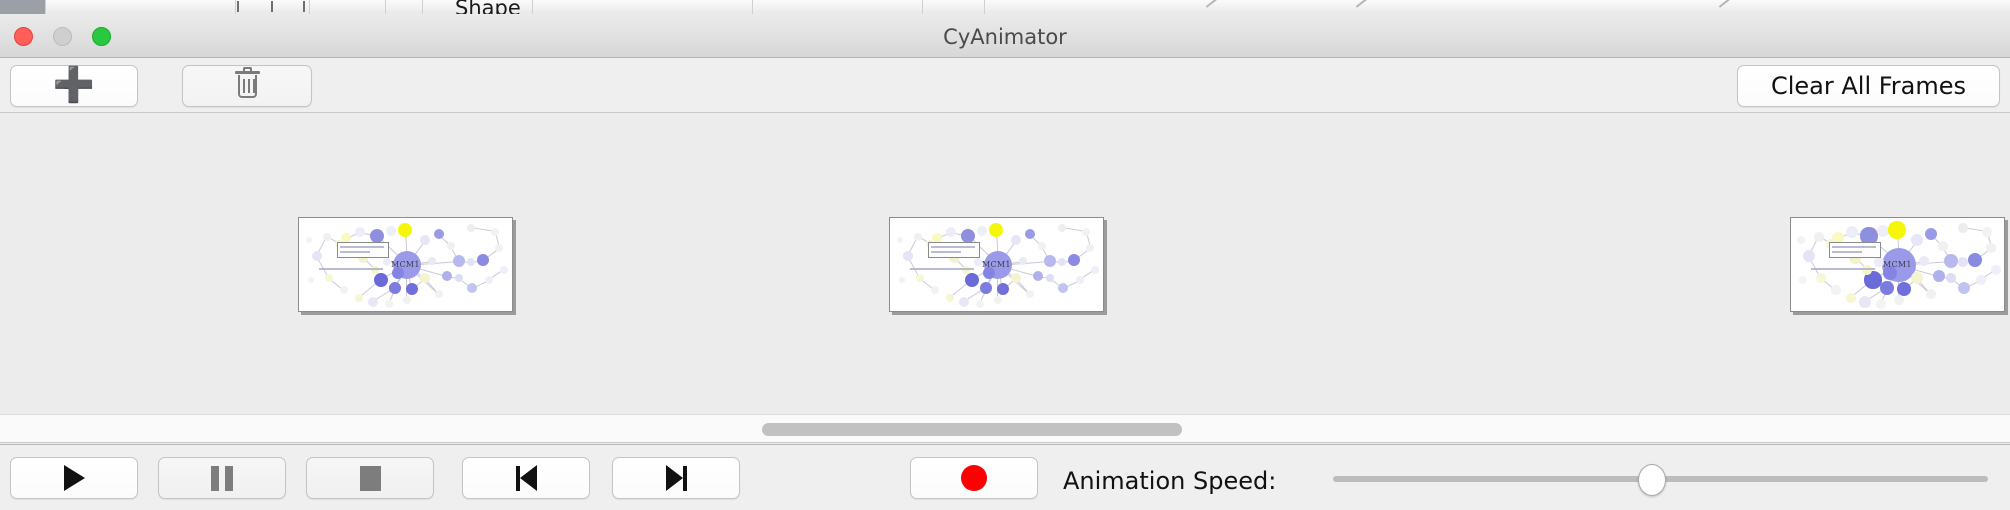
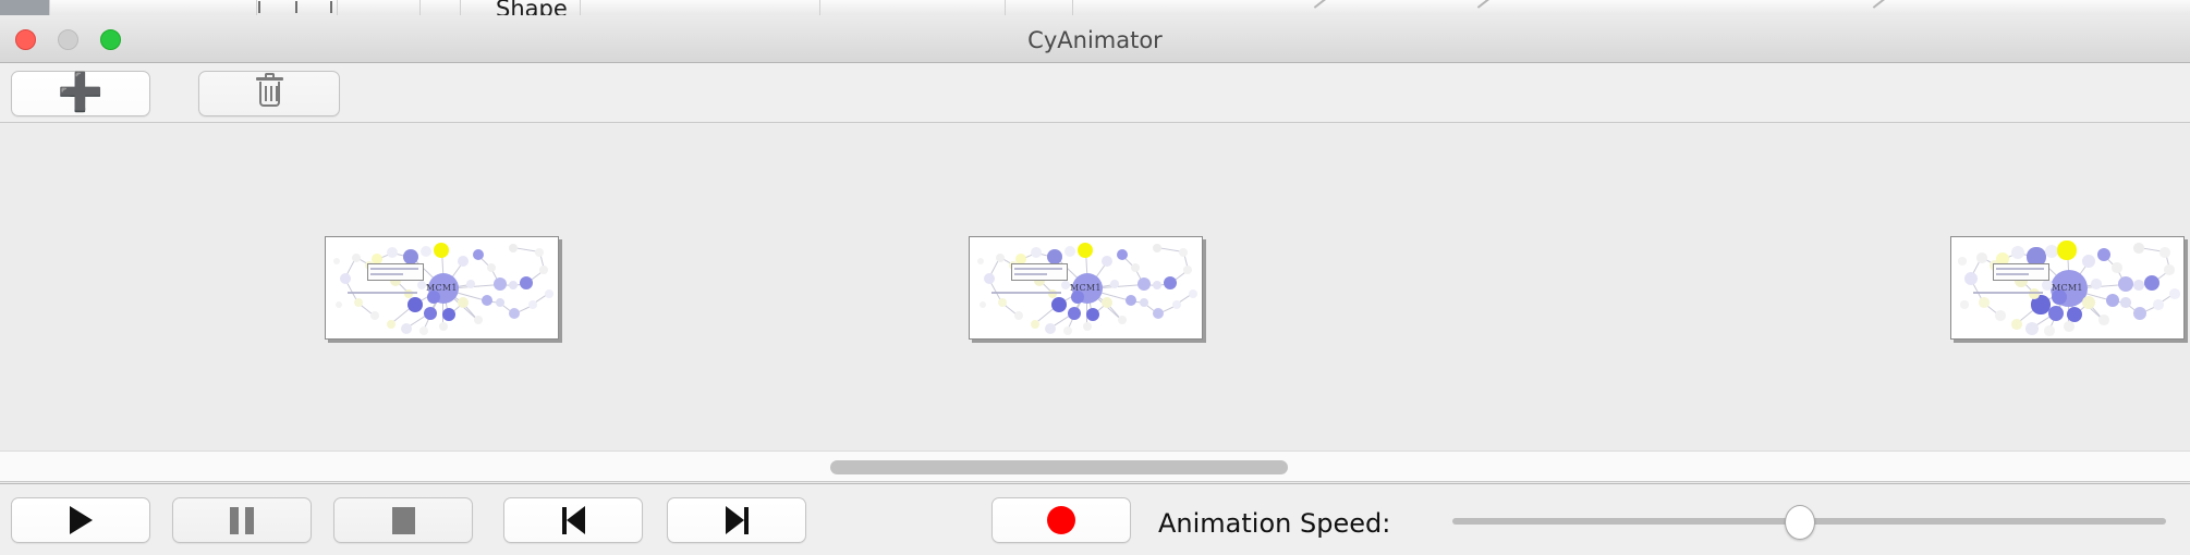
  Shape
  CyAnimator
  ➕
- Clear All Frames
  MCM1
  MCM1
  MCM1
  Animation Speed:
